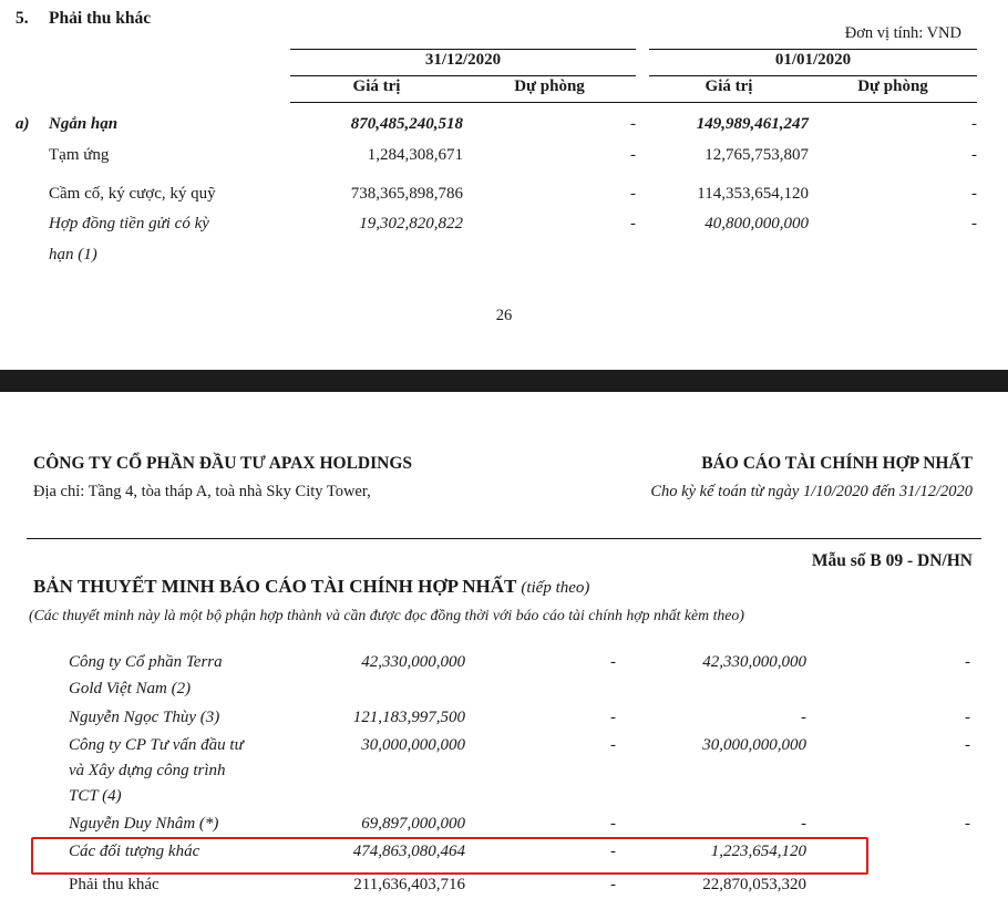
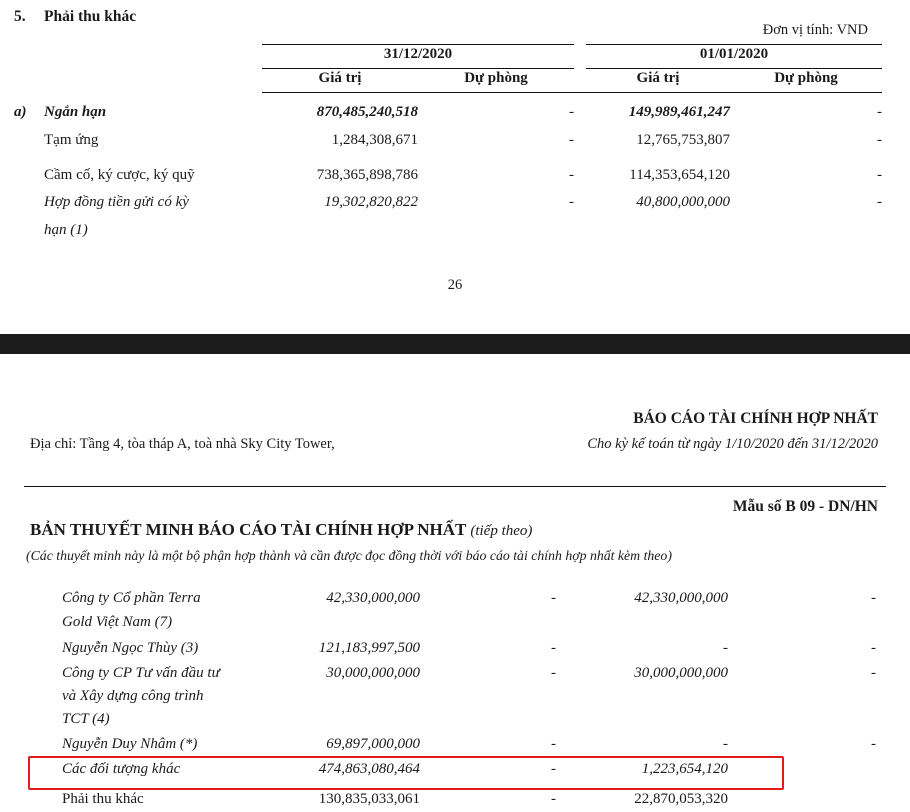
  5.
  Phải thu khác
  Đơn vị tính: VND
  31/12/2020
  01/01/2020
  Giá trị
  Dự phòng
  Giá trị
  Dự phòng
  a)
  Ngắn hạn
  870,485,240,518
  -
  149,989,461,247
  -
  Tạm ứng
  1,284,308,671
  -
  12,765,753,807
  -
  Cầm cố, ký cược, ký quỹ
  738,365,898,786
  -
  114,353,654,120
  -
  Hợp đồng tiền gửi có kỳ
  hạn (1)
  19,302,820,822
  -
  40,800,000,000
  -
  26
- CÔNG TY CỔ PHẦN ĐẦU TƯ APAX HOLDINGS
  Địa chỉ: Tầng 4, tòa tháp A, toà nhà Sky City Tower,
  BÁO CÁO TÀI CHÍNH HỢP NHẤT
  Cho kỳ kế toán từ ngày 1/10/2020 đến 31/12/2020
  Mẫu số B 09 - DN/HN
  BẢN THUYẾT MINH BÁO CÁO TÀI CHÍNH HỢP NHẤT (tiếp theo)
  (Các thuyết minh này là một bộ phận hợp thành và cần được đọc đồng thời với báo cáo tài chính hợp nhất kèm theo)
  Công ty Cổ phần Terra
- Gold Việt Nam (2)
+ Gold Việt Nam (7)
  42,330,000,000
  -
  42,330,000,000
  -
  Nguyễn Ngọc Thùy (3)
  121,183,997,500
  -
  -
  -
  Công ty CP Tư vấn đầu tư
  và Xây dựng công trình
  TCT (4)
  30,000,000,000
  -
  30,000,000,000
  -
  Nguyễn Duy Nhâm (*)
  69,897,000,000
  -
  -
  -
  Các đối tượng khác
  474,863,080,464
  -
  1,223,654,120
  Phải thu khác
- 211,636,403,716
+ 130,835,033,061
  -
  22,870,053,320
